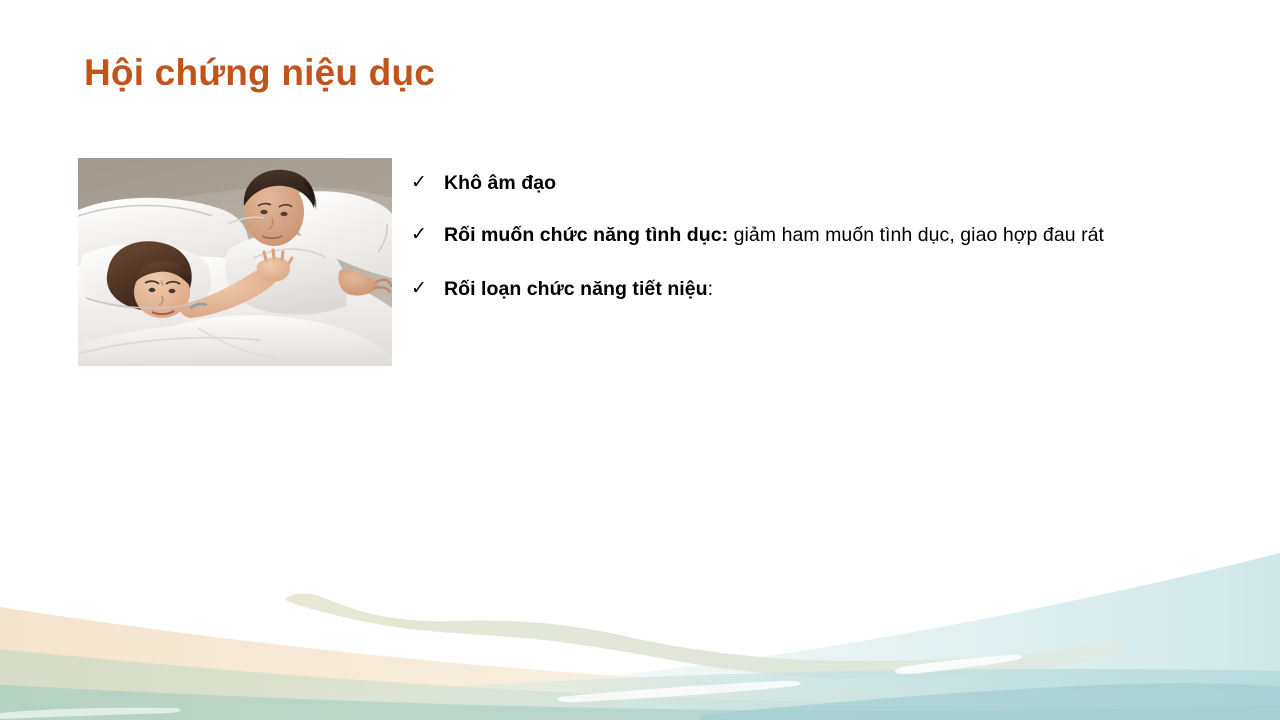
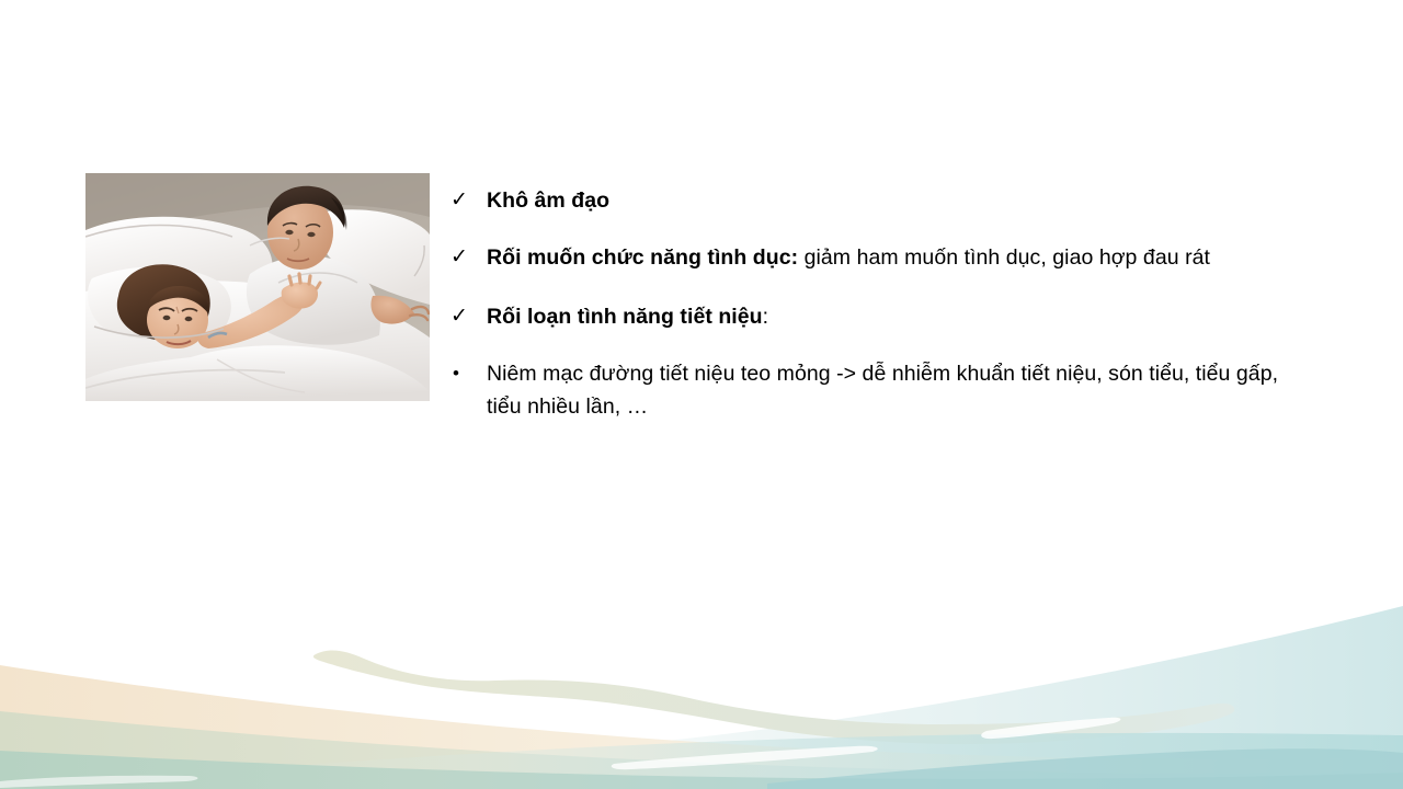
- Hội chứng niệu dục
  ✓
  Khô âm đạo
  ✓
  Rối muốn chức năng tình dục: giảm ham muốn tình dục, giao hợp đau rát
  ✓
- Rối loạn chức năng tiết niệu:
+ Rối loạn tình năng tiết niệu:
+ •
+ Niêm mạc đường tiết niệu teo mỏng -> dễ nhiễm khuẩn tiết niệu, són tiểu, tiểu gấp, tiểu nhiều lần, …
